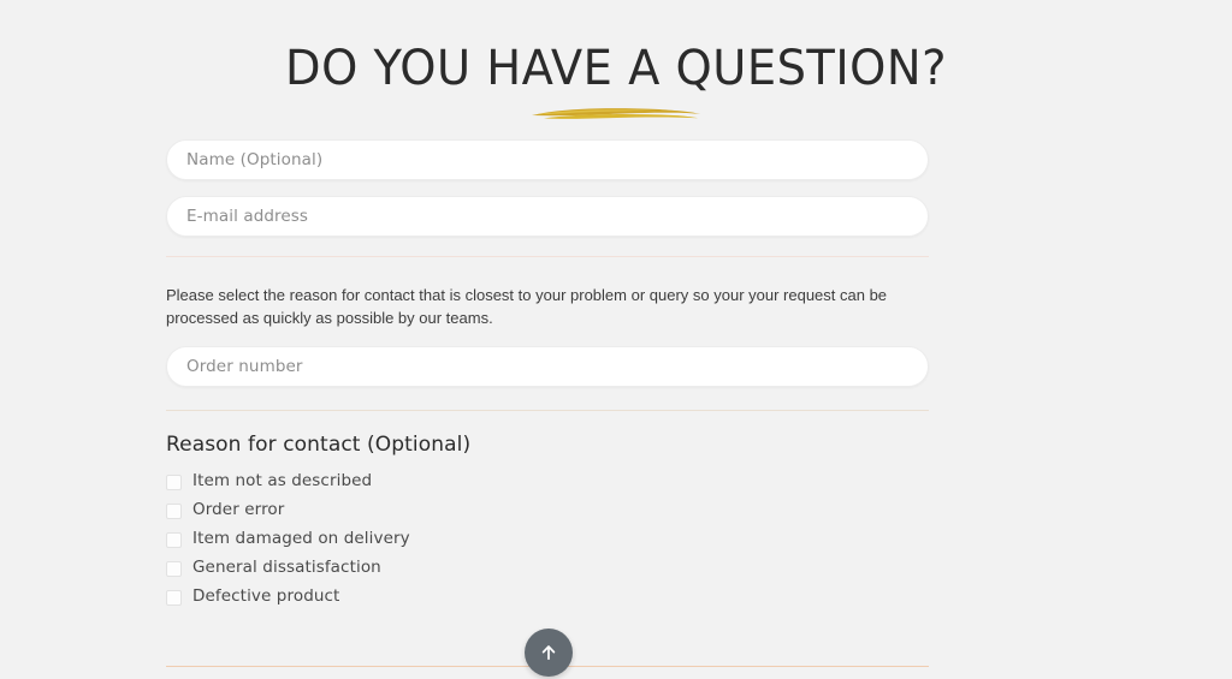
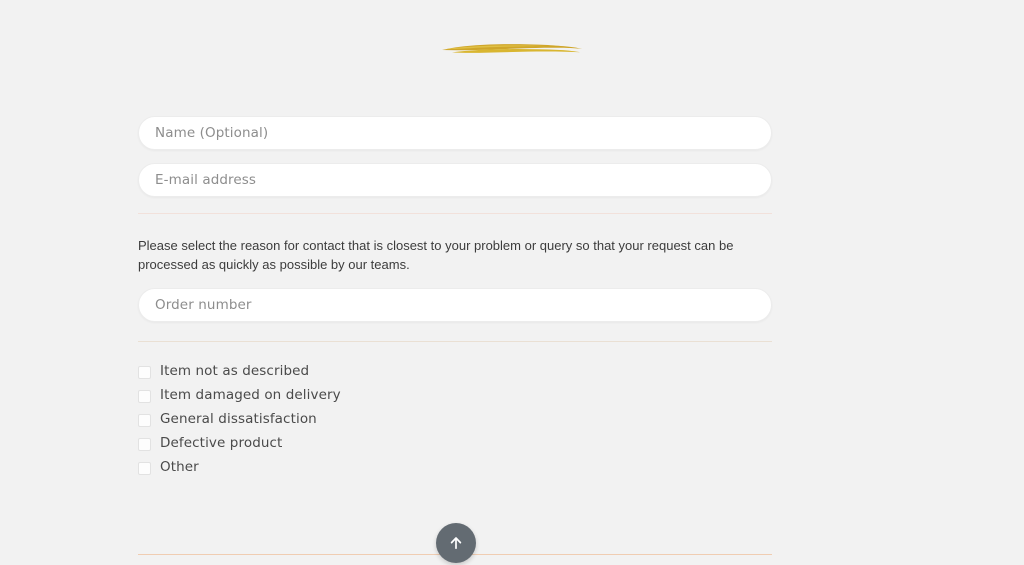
- DO YOU HAVE A QUESTION?
  Name (Optional)
  E-mail address
- Please select the reason for contact that is closest to your problem or query so your your request can be processed as quickly as possible by our teams.
+ Please select the reason for contact that is closest to your problem or query so that your request can be processed as quickly as possible by our teams.
  Order number
- Reason for contact (Optional)
  Item not as described
- Order error
  Item damaged on delivery
  General dissatisfaction
  Defective product
+ Other
